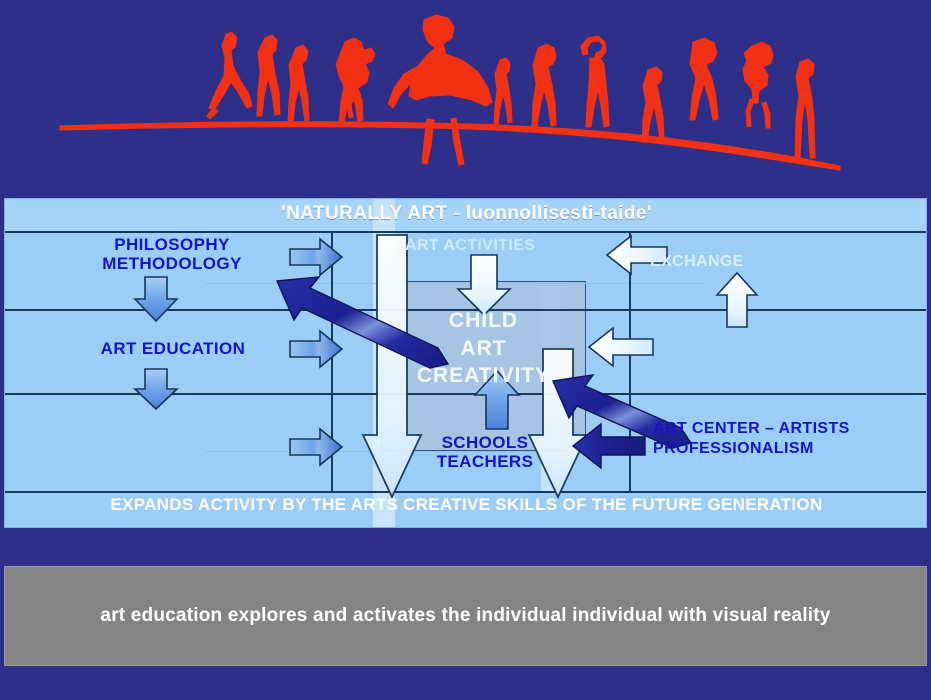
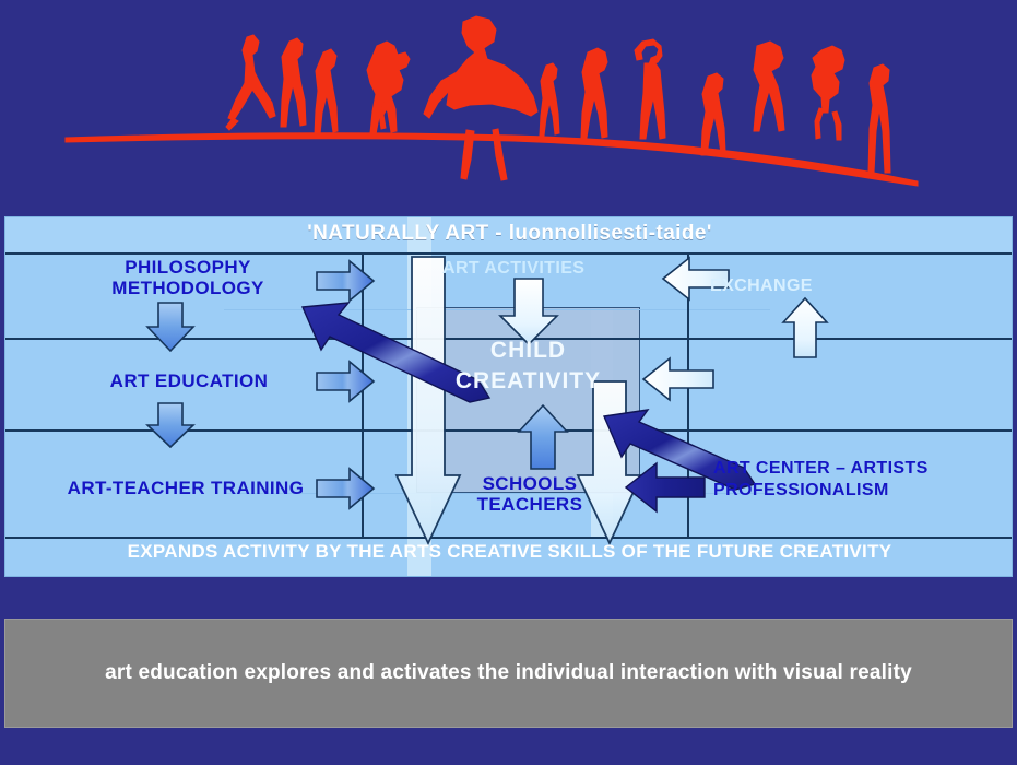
  'NATURALLY ART - luonnollisesti-taide'
  PHILOSOPHY
  METHODOLOGY
  ART EDUCATION
+ ART-TEACHER TRAINING
  ART ACTIVITIES
  CHILD
- ART
  CREATIVITY
  SCHOOLS
  TEACHERS
  EXCHANGE
  ART CENTER – ARTISTS
  PROFESSIONALISM
- EXPANDS ACTIVITY BY THE ARTS CREATIVE SKILLS OF THE FUTURE GENERATION
+ EXPANDS ACTIVITY BY THE ARTS CREATIVE SKILLS OF THE FUTURE CREATIVITY
- art education explores and activates the individual individual with visual reality
+ art education explores and activates the individual interaction with visual reality
